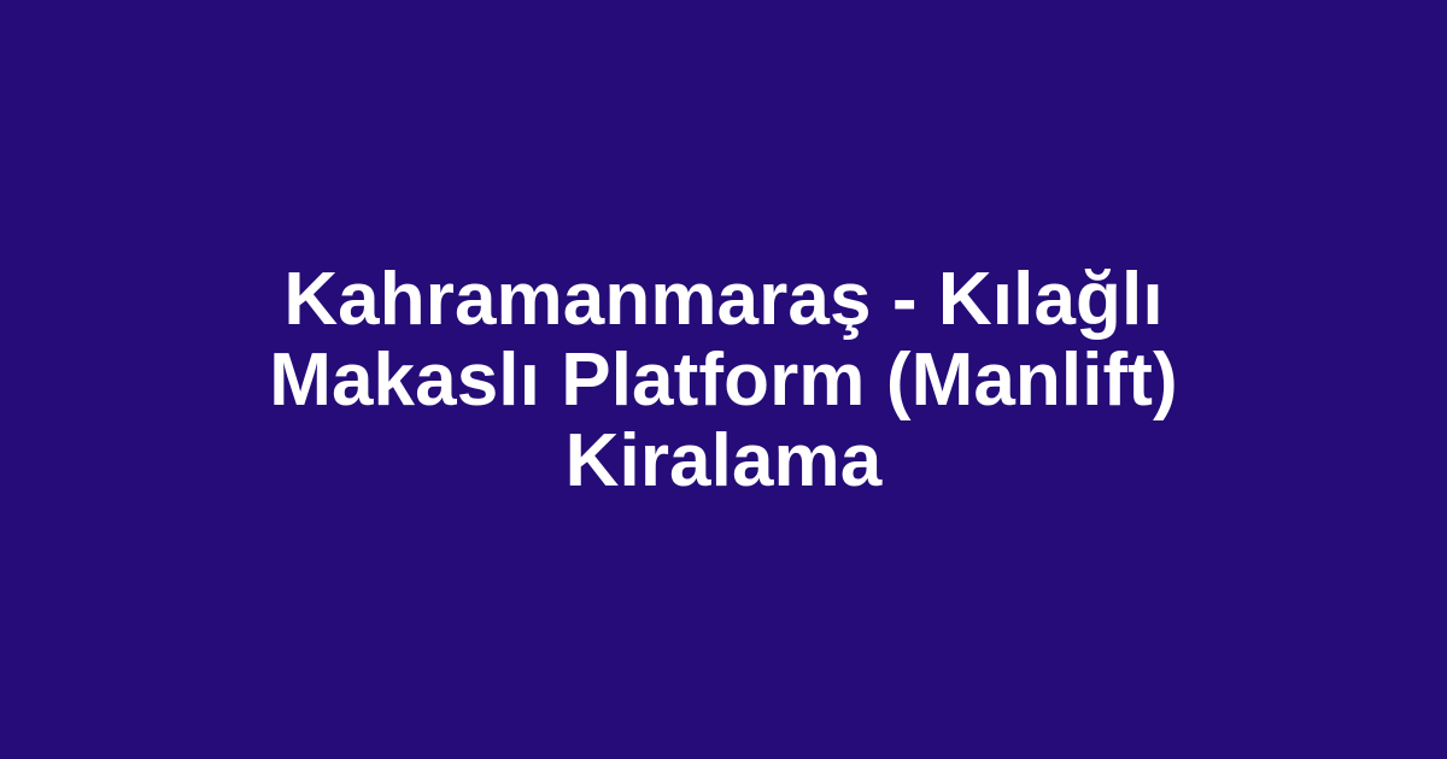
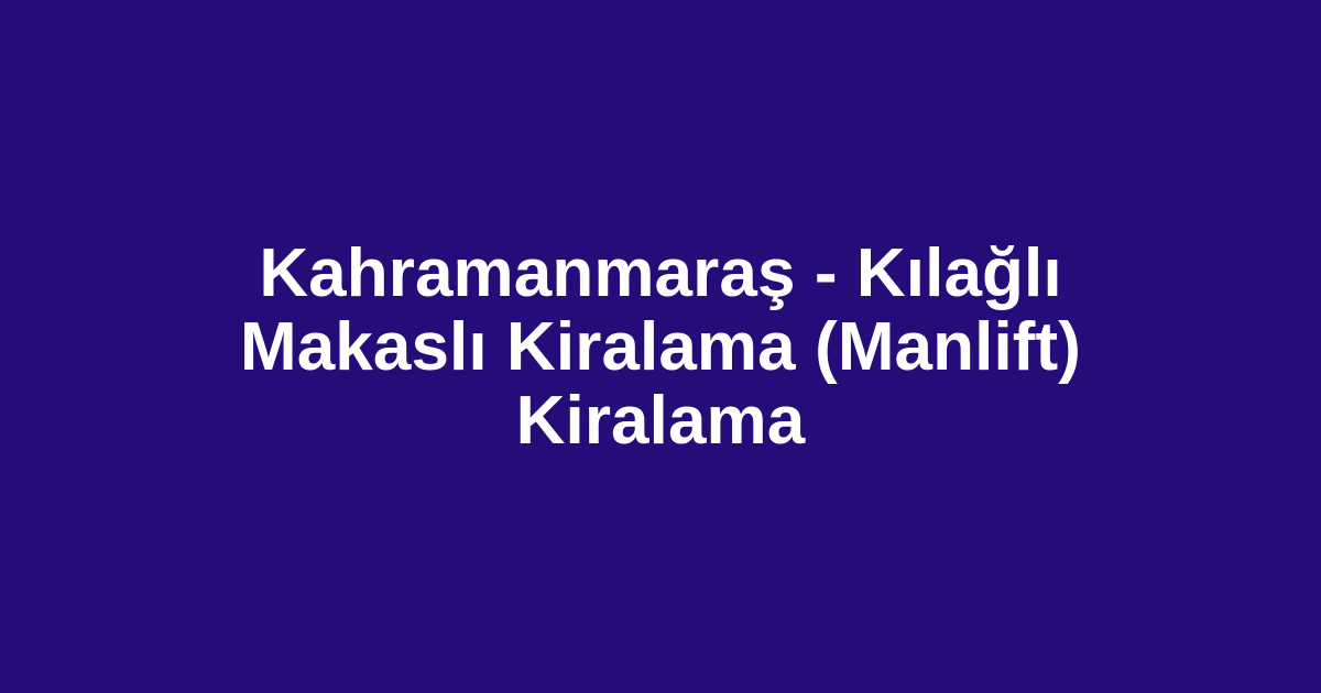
- Kahramanmaraş - Kılağlı Makaslı Platform (Manlift) Kiralama
+ Kahramanmaraş - Kılağlı Makaslı Kiralama (Manlift) Kiralama
